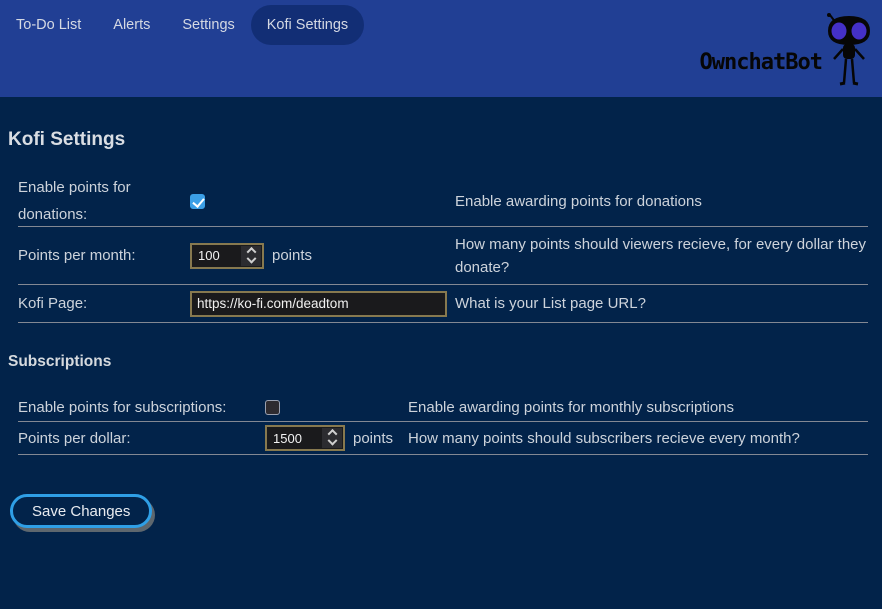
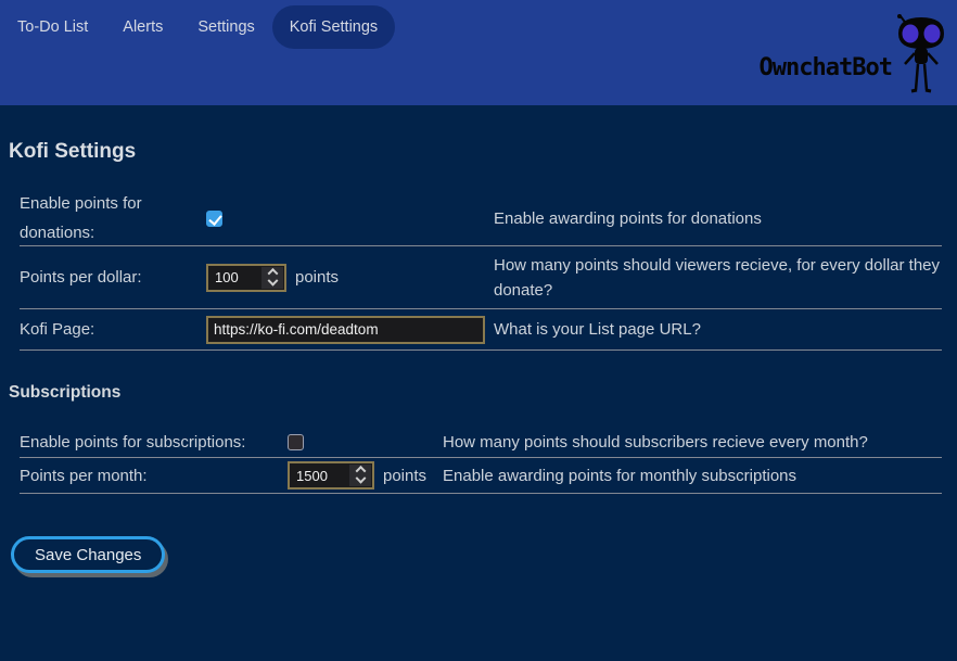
  To-Do List
  Alerts
  Settings
  Kofi Settings
  OwnchatBot
  Kofi Settings
  Enable points for donations:
  Enable awarding points for donations
- Points per month:
+ Points per dollar:
  100
  points
  How many points should viewers recieve, for every dollar they donate?
  Kofi Page:
  https://ko-fi.com/deadtom
  What is your List page URL?
  Subscriptions
  Enable points for subscriptions:
- Enable awarding points for monthly subscriptions
+ How many points should subscribers recieve every month?
- Points per dollar:
+ Points per month:
  1500
  points
- How many points should subscribers recieve every month?
+ Enable awarding points for monthly subscriptions
  Save Changes
